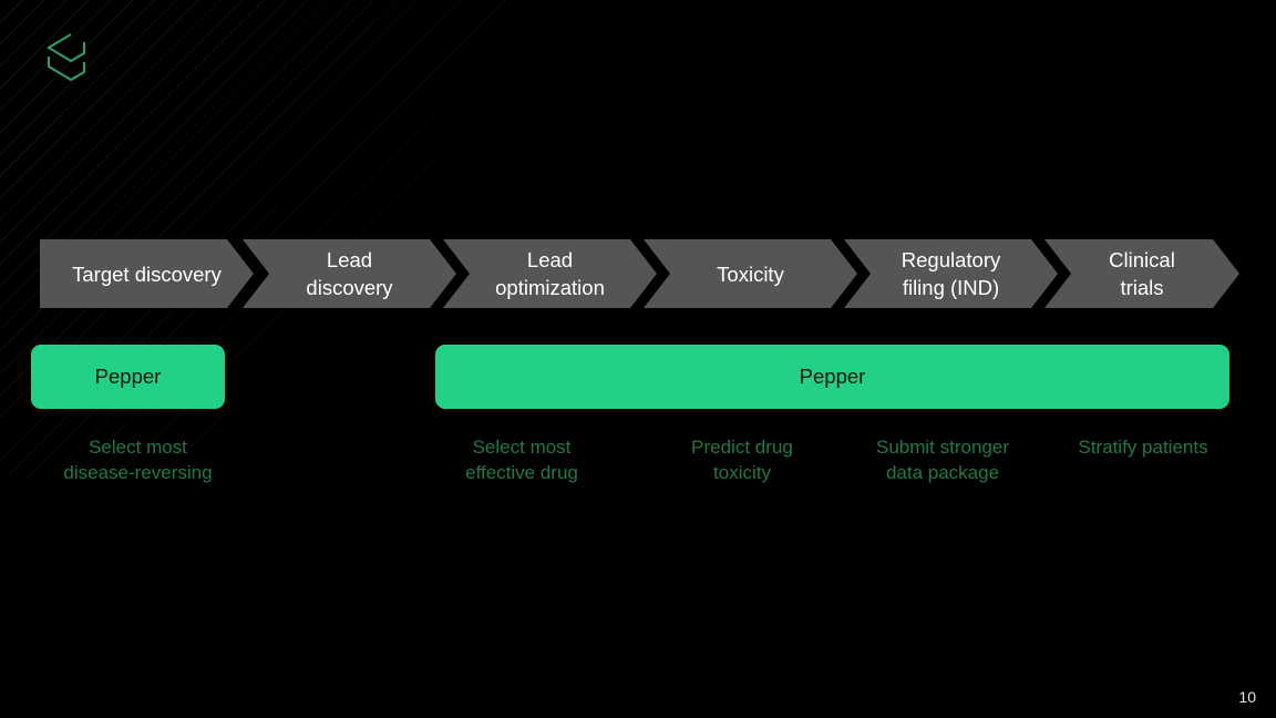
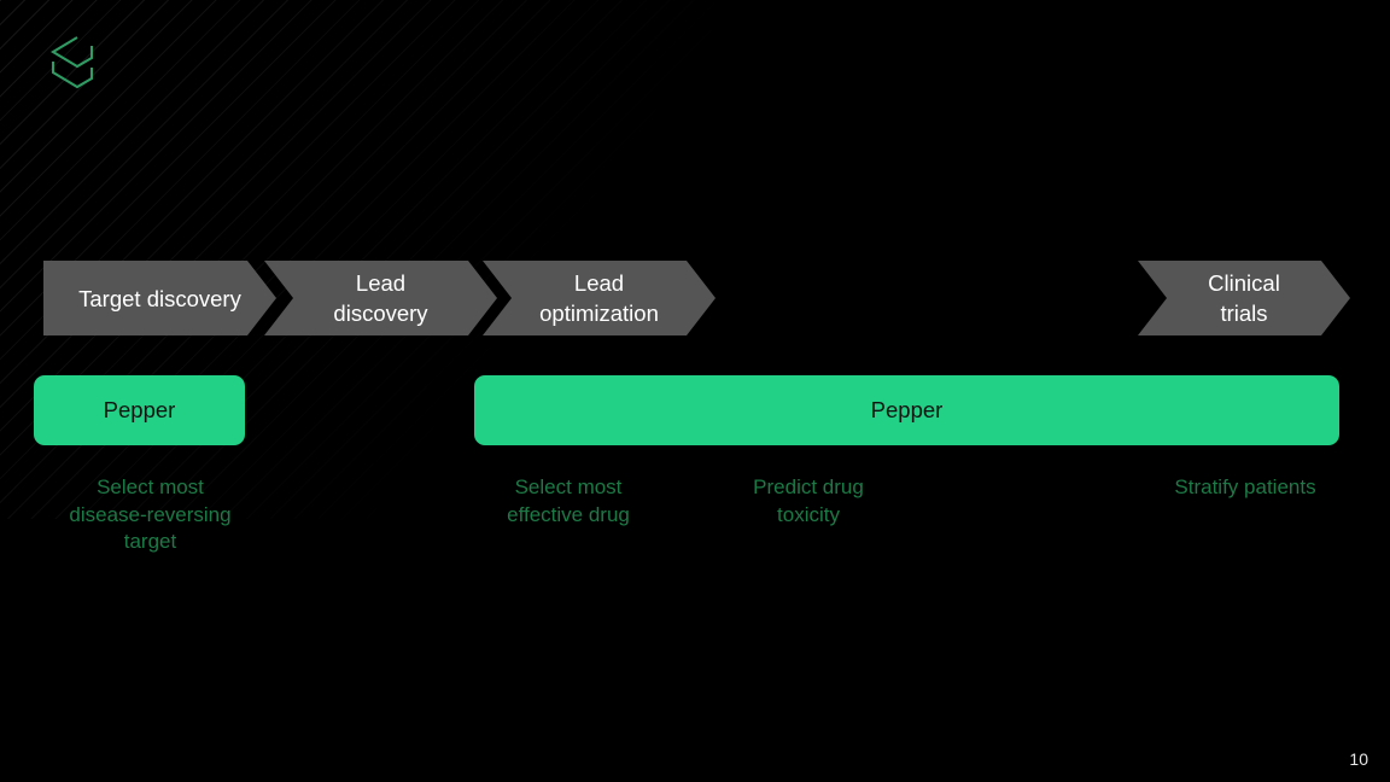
  Target discovery
  Lead
  discovery
  Lead
  optimization
- Toxicity
- Regulatory
- filing (IND)
  Clinical
  trials
  Pepper
  Pepper
  Select most
  disease-reversing
+ target
  Select most
  effective drug
  Predict drug
  toxicity
- Submit stronger
- data package
  Stratify patients
  10
